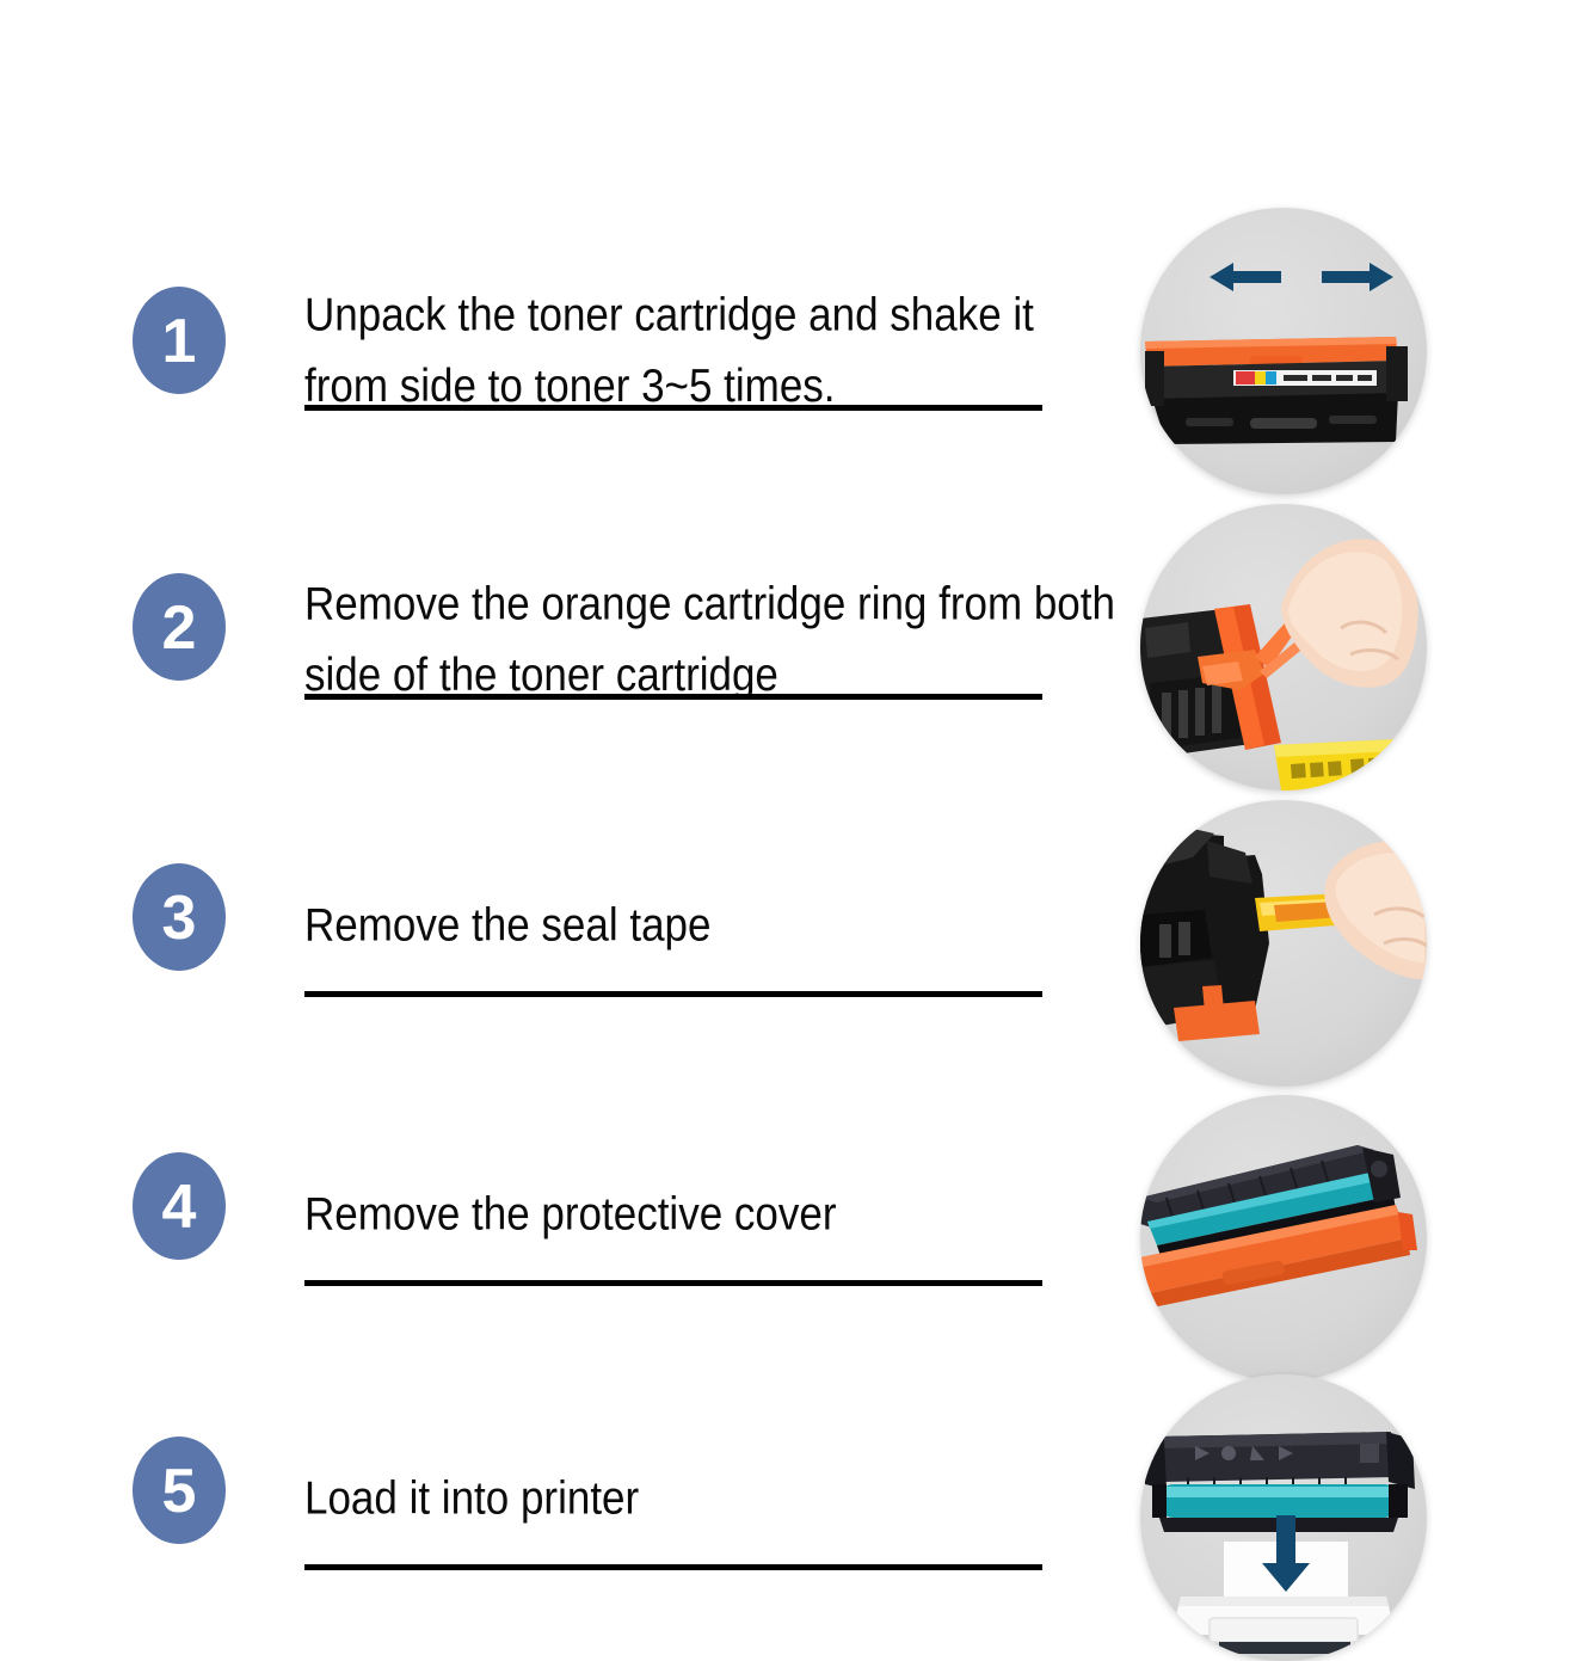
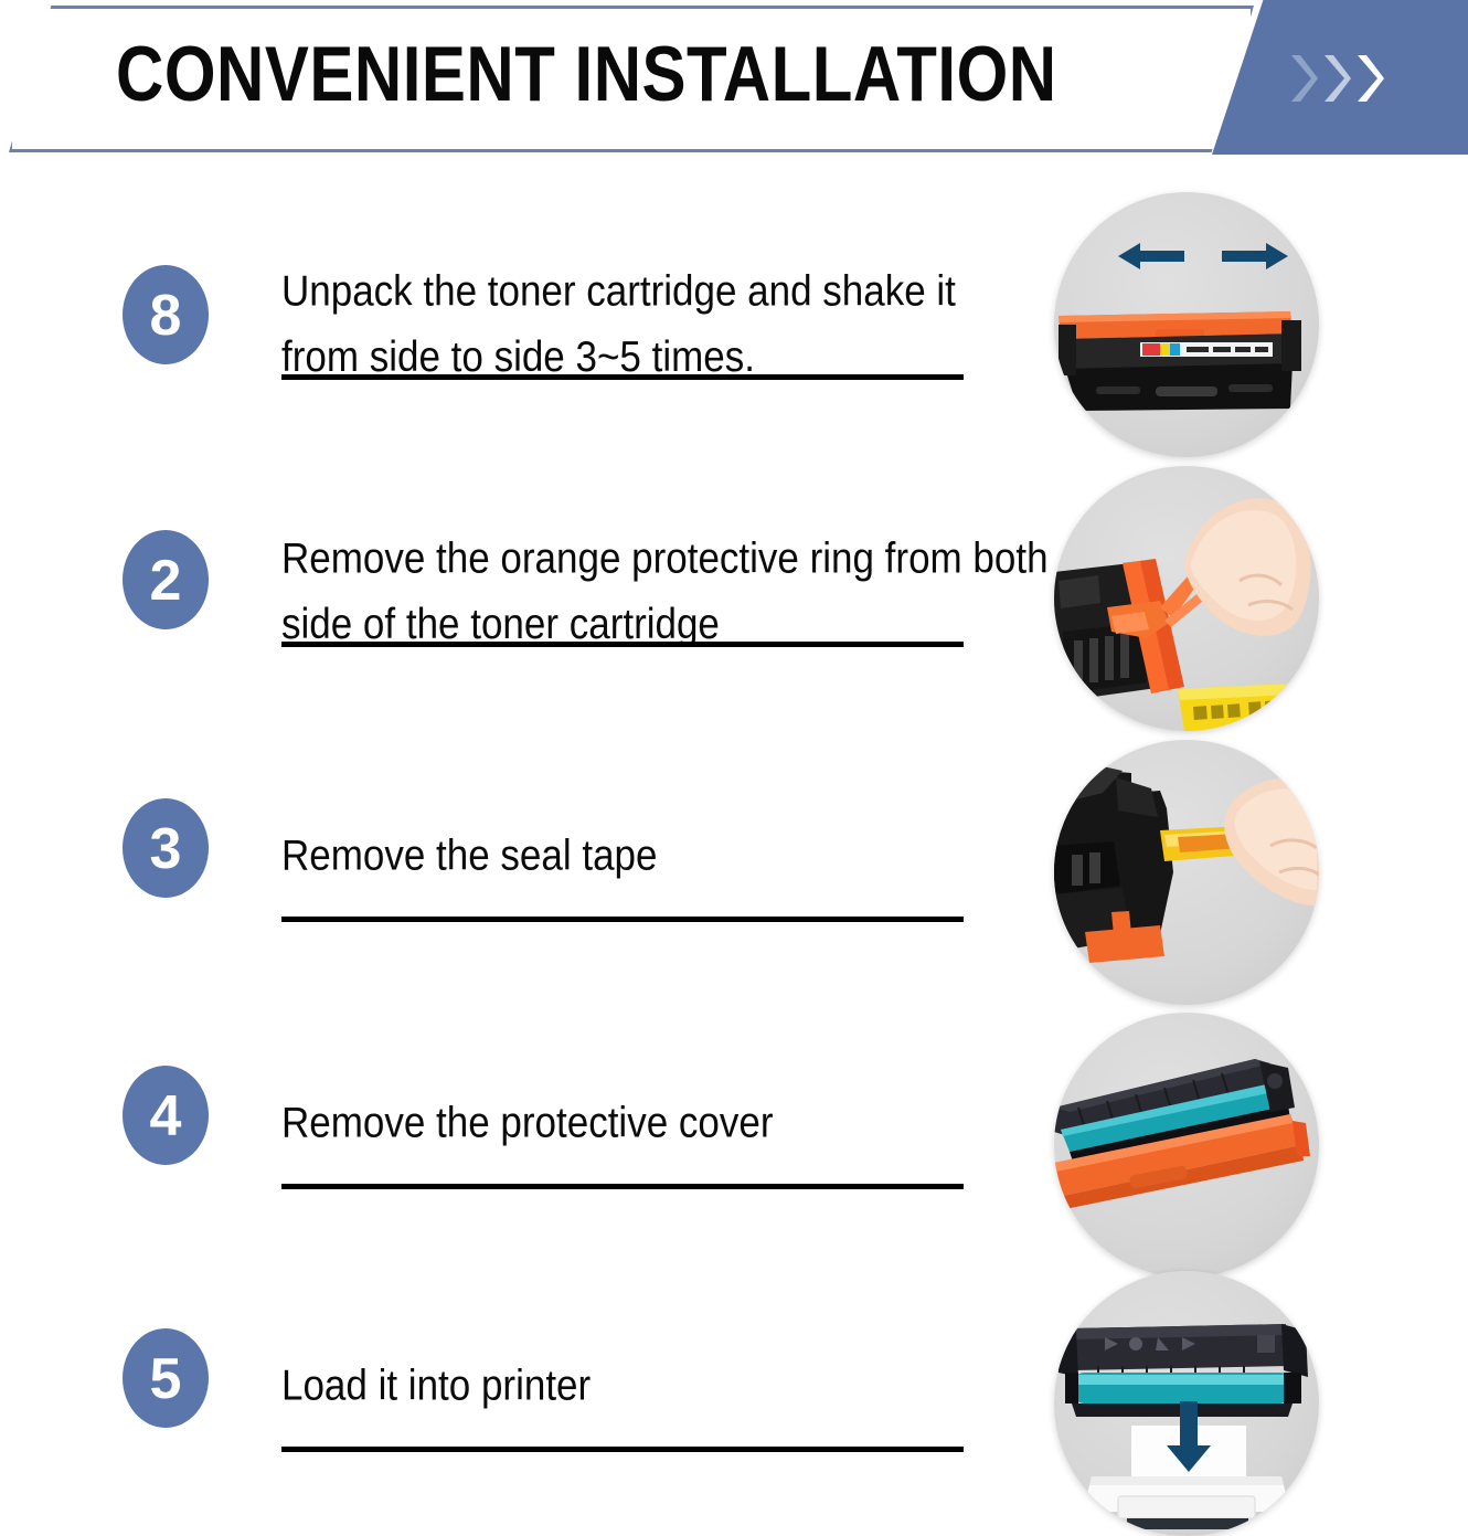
+ CONVENIENT INSTALLATION
- 1
+ 8
- Unpack the toner cartridge and shake it from side to toner 3~5 times.
+ Unpack the toner cartridge and shake it from side to side 3~5 times.
  2
- Remove the orange cartridge ring from both side of the toner cartridge
+ Remove the orange protective ring from both side of the toner cartridge
  3
  Remove the seal tape
  4
  Remove the protective cover
  5
  Load it into printer
